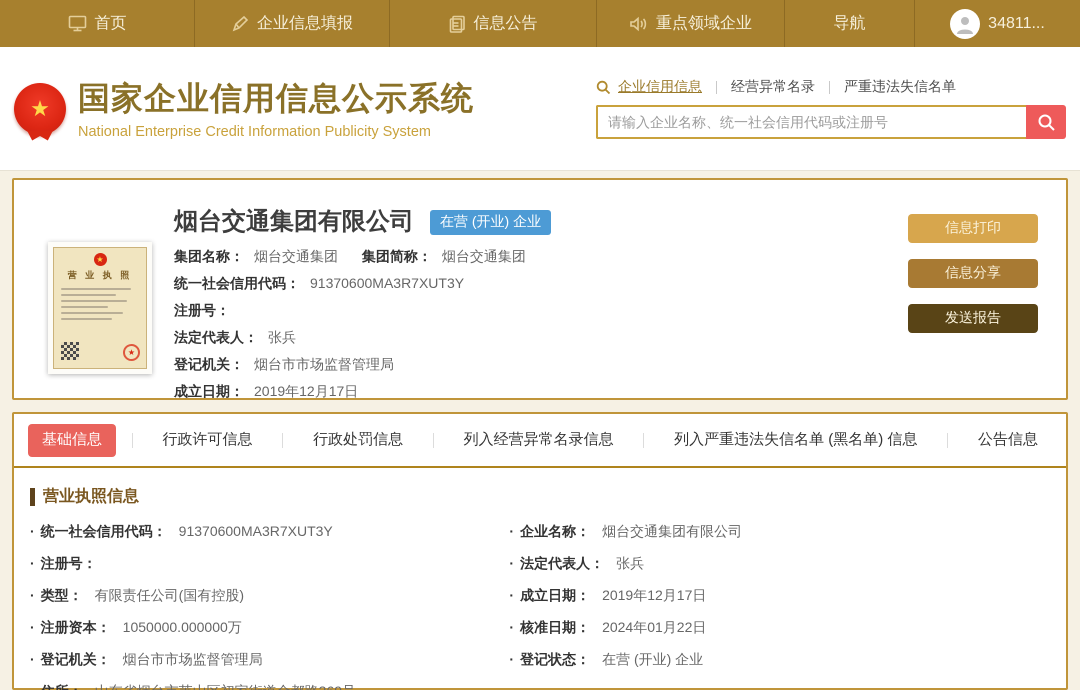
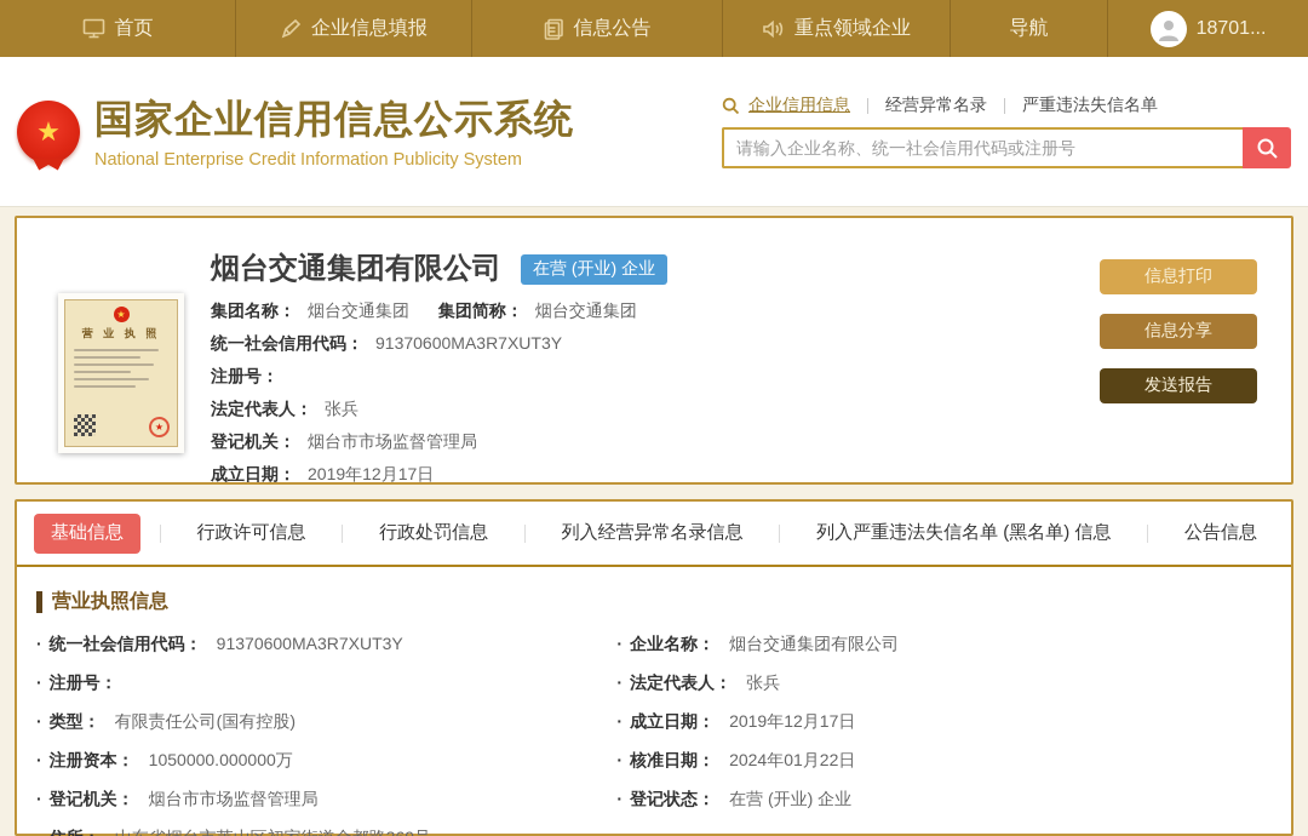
  首页
  企业信息填报
  信息公告
  重点领域企业
  导航
- 34811...
+ 18701...
  ★
  国家企业信用信息公示系统
  National Enterprise Credit Information Publicity System
  企业信用信息
  经营异常名录
  严重违法失信名单
  请输入企业名称、统一社会信用代码或注册号
  ★
  营 业 执 照
  ★
  烟台交通集团有限公司
  在营 (开业) 企业
  集团名称： 烟台交通集团 集团简称： 烟台交通集团
  统一社会信用代码： 91370600MA3R7XUT3Y
  注册号：
  法定代表人： 张兵
  登记机关： 烟台市市场监督管理局
  成立日期： 2019年12月17日
  信息打印
  信息分享
  发送报告
  基础信息
  行政许可信息
  行政处罚信息
  列入经营异常名录信息
  列入严重违法失信名单 (黑名单) 信息
  公告信息
  营业执照信息
  统一社会信用代码： 91370600MA3R7XUT3Y
  注册号：
  类型： 有限责任公司(国有控股)
  注册资本： 1050000.000000万
  登记机关： 烟台市市场监督管理局
  企业名称： 烟台交通集团有限公司
  法定代表人： 张兵
  成立日期： 2019年12月17日
  核准日期： 2024年01月22日
  登记状态： 在营 (开业) 企业
